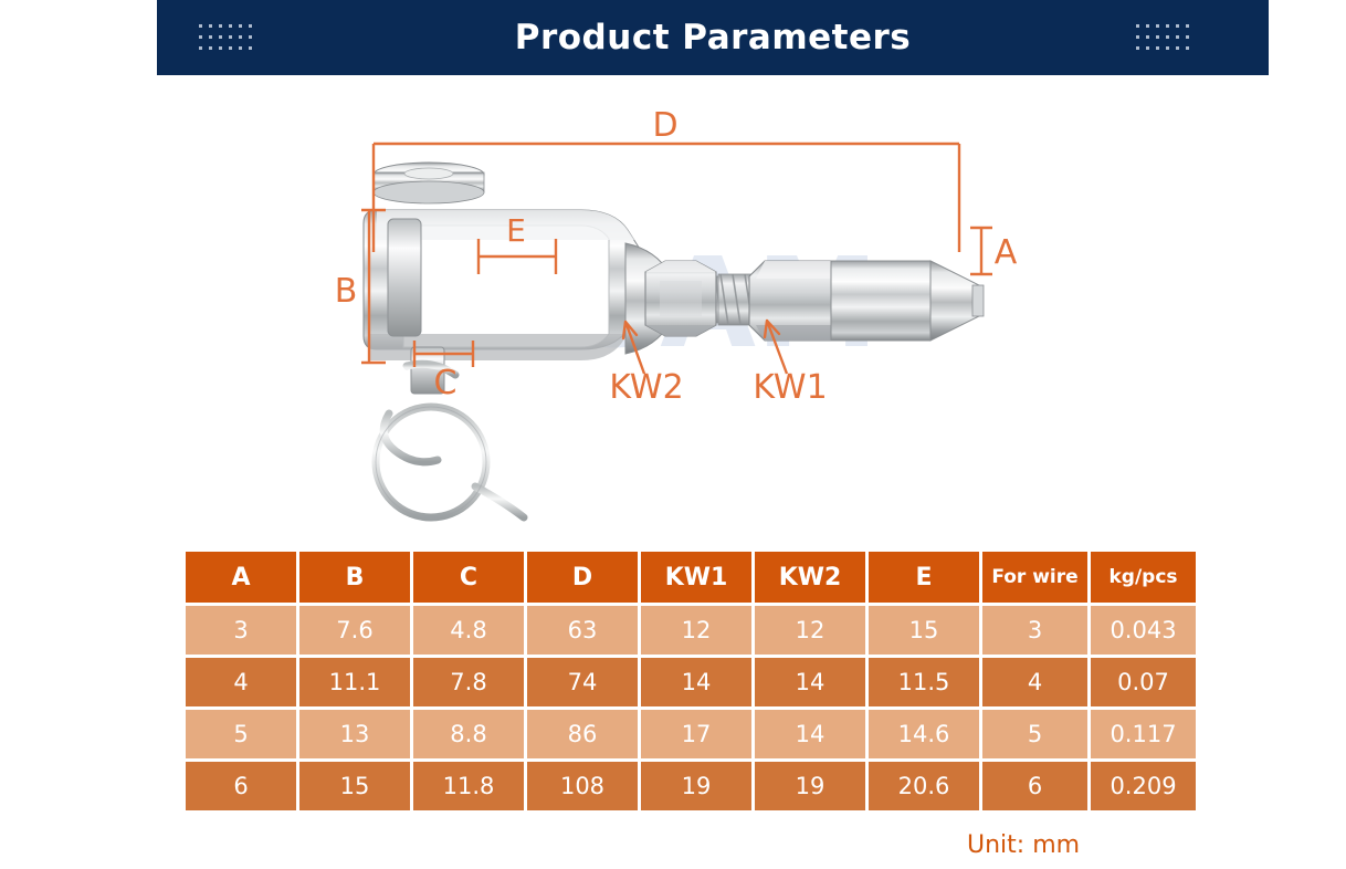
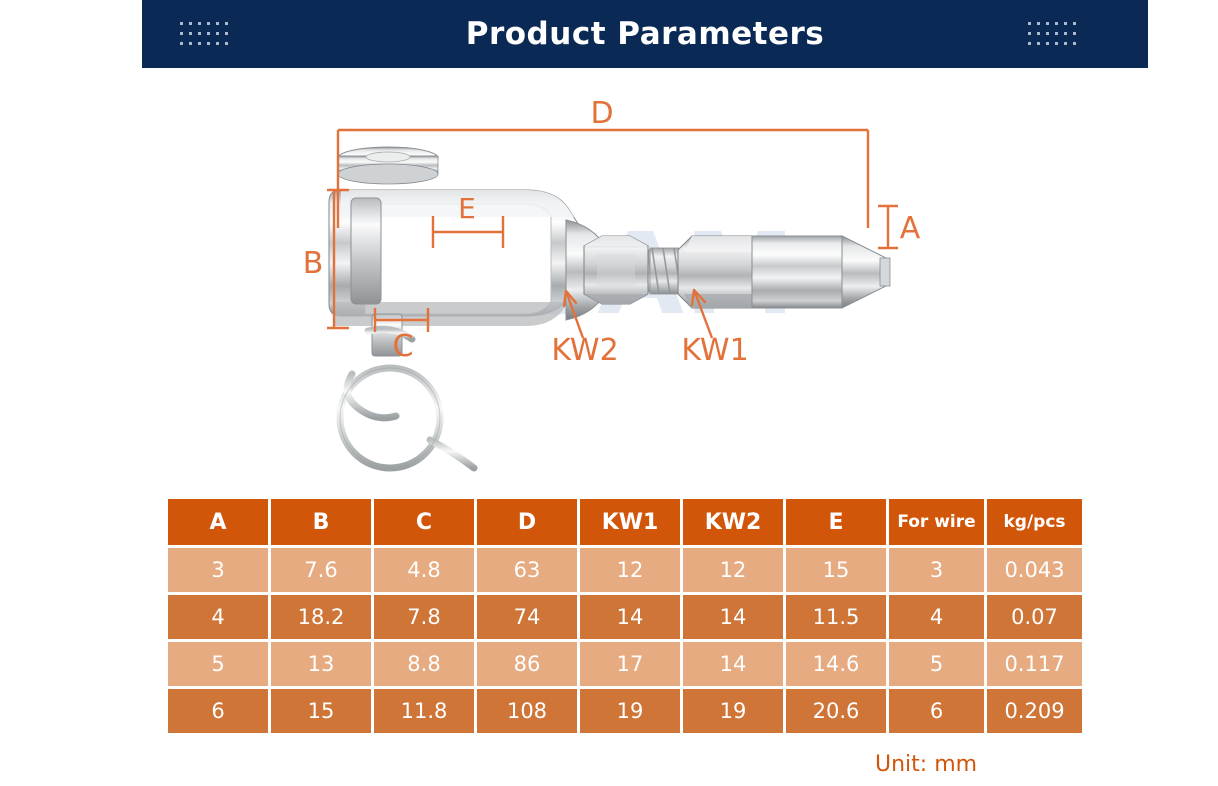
  Product Parameters
  D
  B
  E
  C
  A
  KW2
  KW1
  A	B	C	D	KW1	KW2	E	For wire	kg/pcs
  3	7.6	4.8	63	12	12	15	3	0.043
- 4	11.1	7.8	74	14	14	11.5	4	0.07
+ 4	18.2	7.8	74	14	14	11.5	4	0.07
  5	13	8.8	86	17	14	14.6	5	0.117
  6	15	11.8	108	19	19	20.6	6	0.209
  Unit: mm
